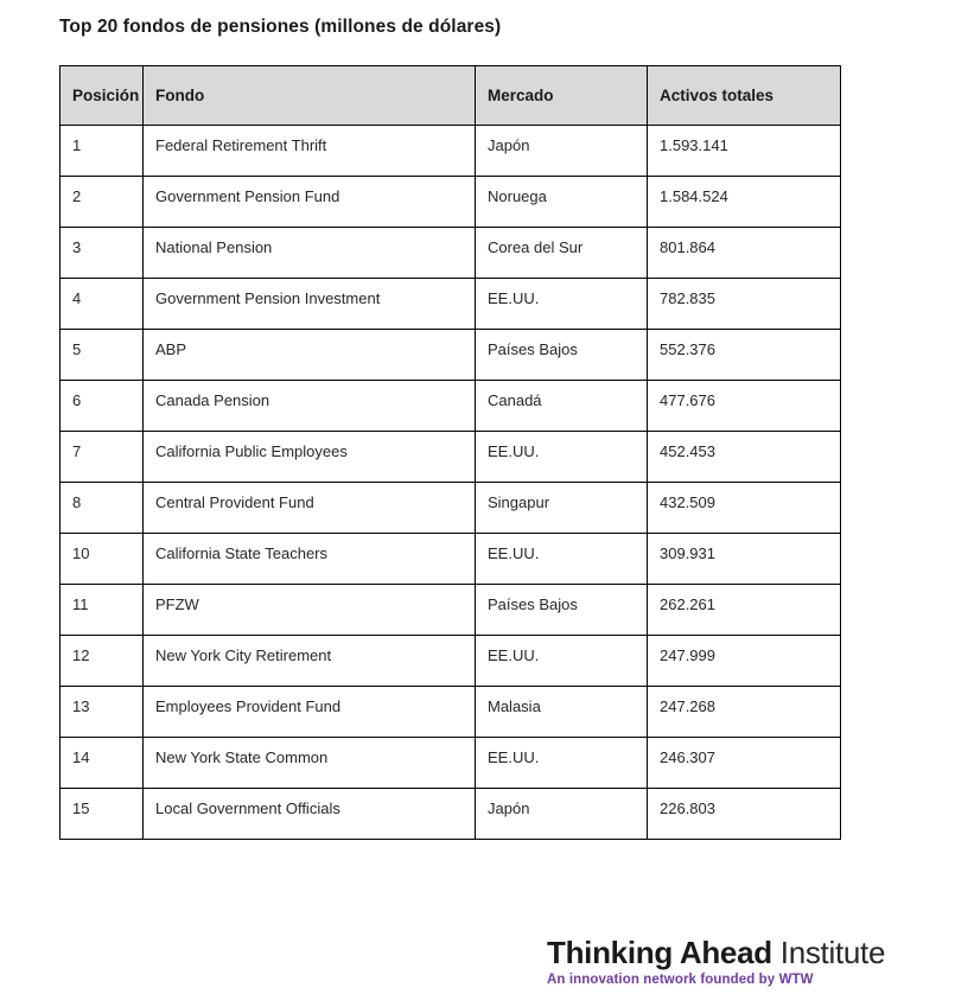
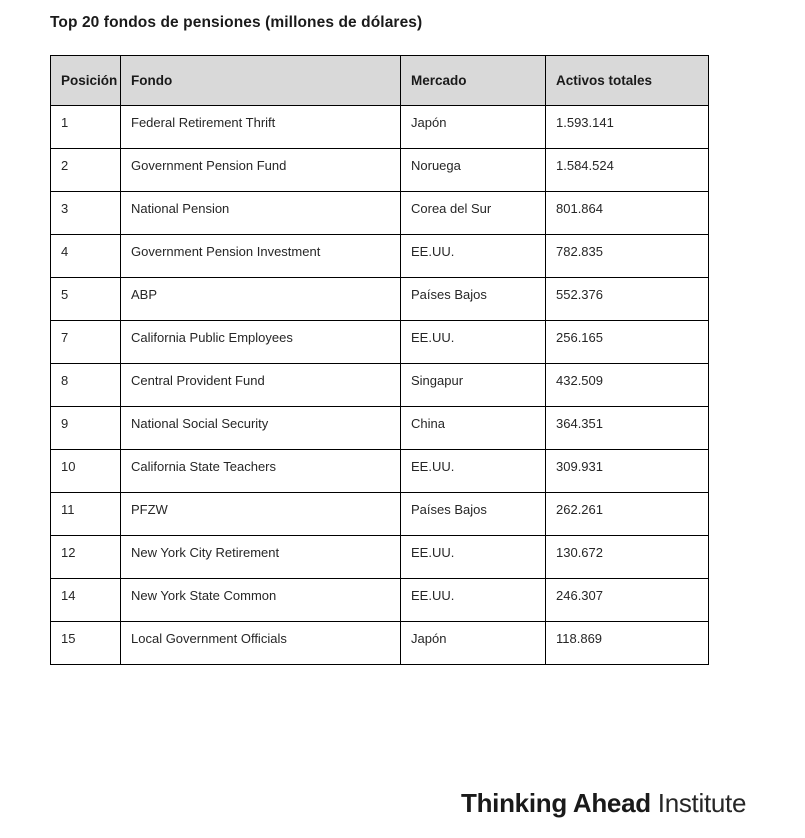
  Top 20 fondos de pensiones (millones de dólares)
  Posición	Fondo	Mercado	Activos totales
  1	Federal Retirement Thrift	Japón	1.593.141
  2	Government Pension Fund	Noruega	1.584.524
  3	National Pension	Corea del Sur	801.864
  4	Government Pension Investment	EE.UU.	782.835
  5	ABP	Países Bajos	552.376
- 6	Canada Pension	Canadá	477.676
- 7	California Public Employees	EE.UU.	452.453
+ 7	California Public Employees	EE.UU.	256.165
  8	Central Provident Fund	Singapur	432.509
+ 9	National Social Security	China	364.351
  10	California State Teachers	EE.UU.	309.931
  11	PFZW	Países Bajos	262.261
- 12	New York City Retirement	EE.UU.	247.999
+ 12	New York City Retirement	EE.UU.	130.672
- 13	Employees Provident Fund	Malasia	247.268
  14	New York State Common	EE.UU.	246.307
- 15	Local Government Officials	Japón	226.803
+ 15	Local Government Officials	Japón	118.869
  Thinking Ahead Institute
- An innovation network founded by WTW
